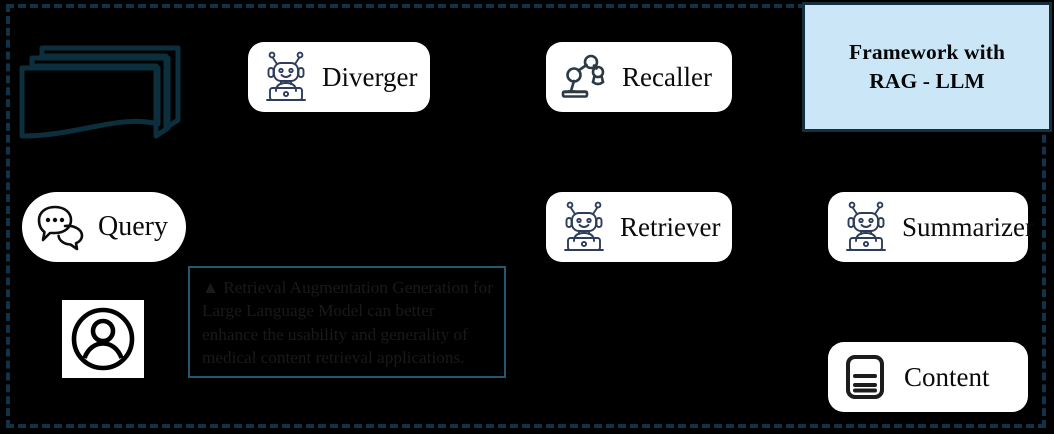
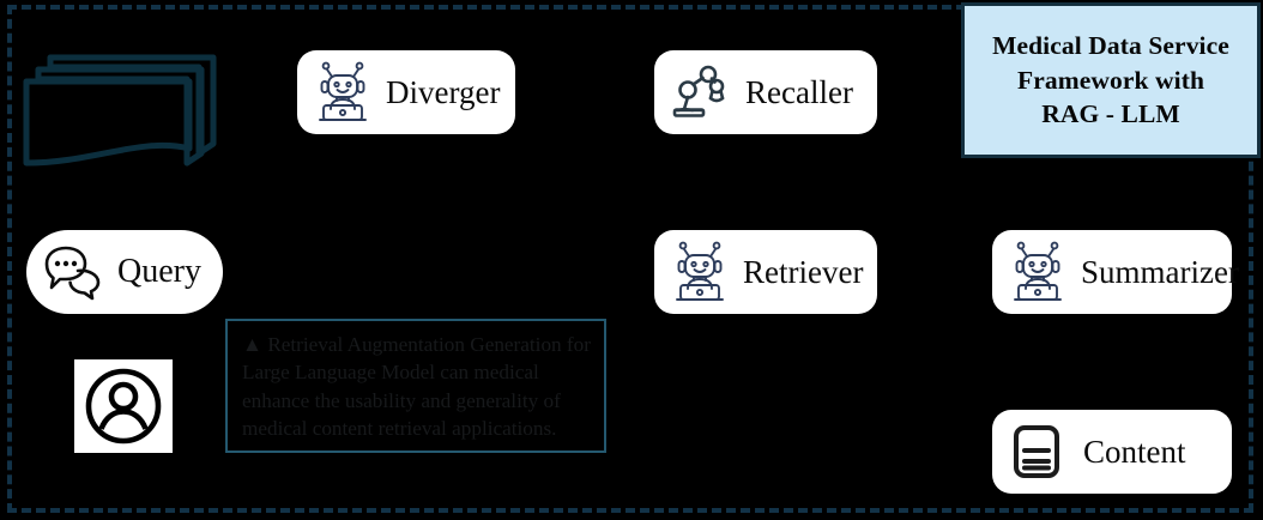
  Diverger
  Recaller
+ Medical Data Service
  Framework with
  RAG - LLM
  Query
  Retriever
  Summarizer
- ▲ Retrieval Augmentation Generation for Large Language Model can better enhance the usability and generality of medical content retrieval applications.
+ ▲ Retrieval Augmentation Generation for Large Language Model can medical enhance the usability and generality of medical content retrieval applications.
  Content
